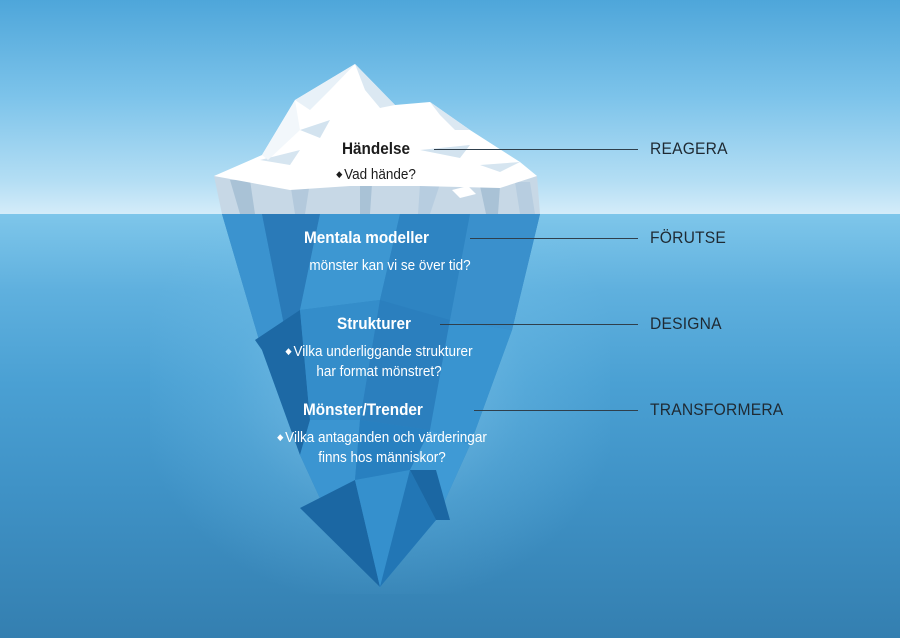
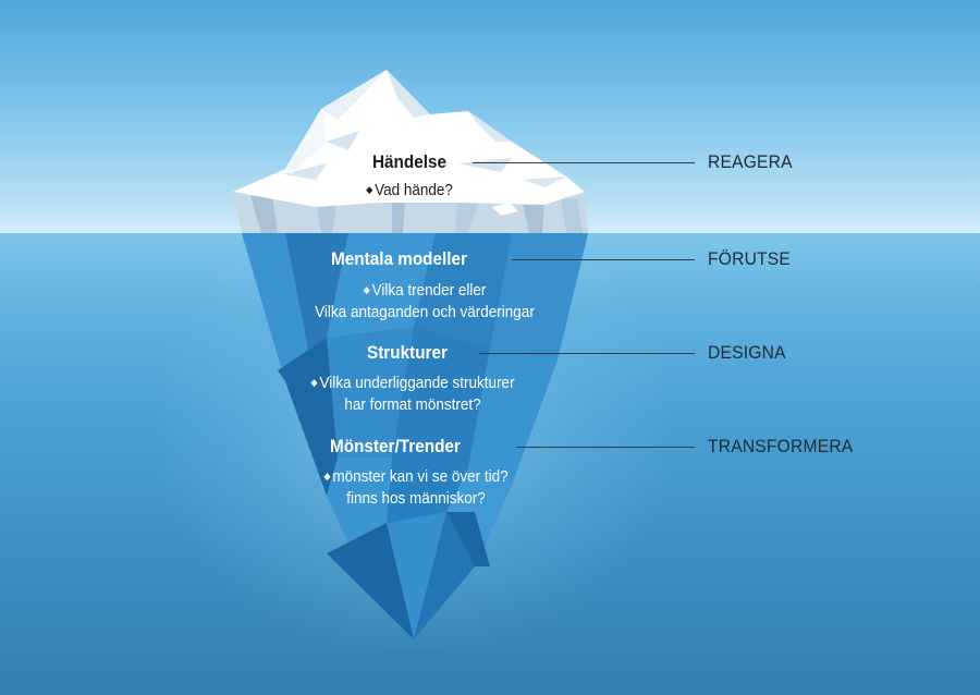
  Händelse
  ◆ Vad hände?
  REAGERA
  Mentala modeller
+ ◆ Vilka trender eller
- mönster kan vi se över tid?
+ Vilka antaganden och värderingar
  FÖRUTSE
  Strukturer
  ◆ Vilka underliggande strukturer
  har format mönstret?
  DESIGNA
  Mönster/Trender
- ◆ Vilka antaganden och värderingar
+ ◆ mönster kan vi se över tid?
  finns hos människor?
  TRANSFORMERA
